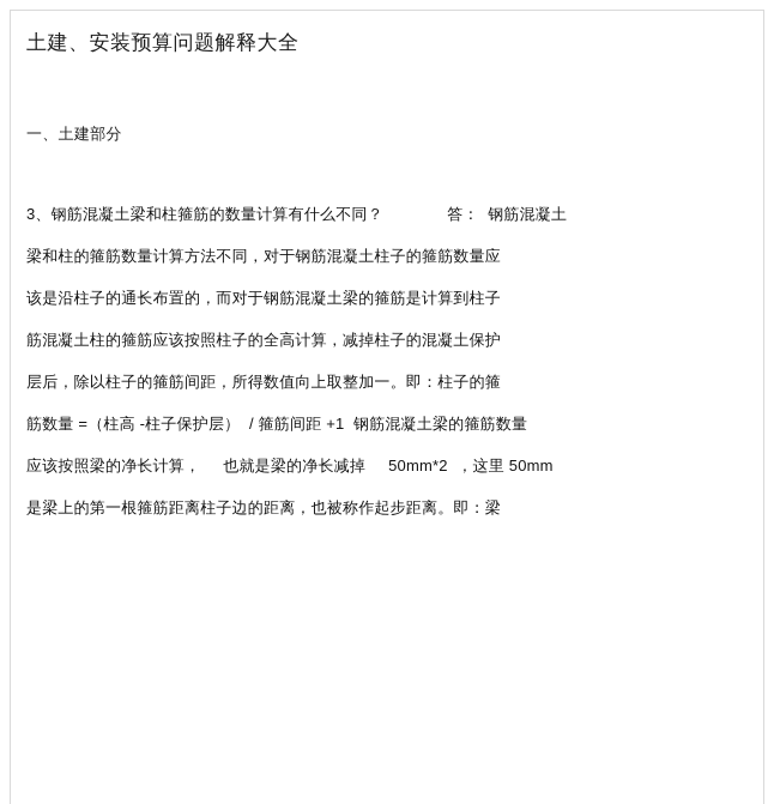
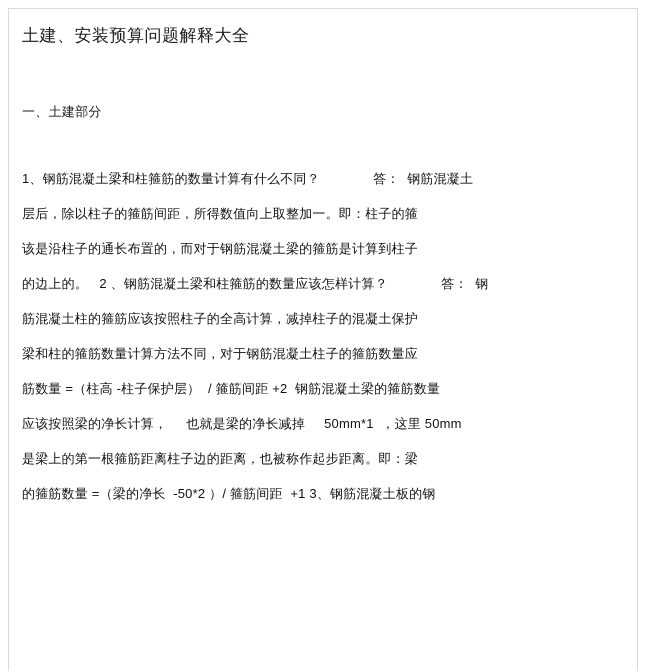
  土建、安装预算问题解释大全
  一、土建部分
- 3、钢筋混凝土梁和柱箍筋的数量计算有什么不同？ 答： 钢筋混凝土
+ 1、钢筋混凝土梁和柱箍筋的数量计算有什么不同？ 答： 钢筋混凝土
- 梁和柱的箍筋数量计算方法不同，对于钢筋混凝土柱子的箍筋数量应
+ 层后，除以柱子的箍筋间距，所得数值向上取整加一。即：柱子的箍
  该是沿柱子的通长布置的，而对于钢筋混凝土梁的箍筋是计算到柱子
+ 的边上的。 2 、钢筋混凝土梁和柱箍筋的数量应该怎样计算？ 答： 钢
  筋混凝土柱的箍筋应该按照柱子的全高计算，减掉柱子的混凝土保护
- 层后，除以柱子的箍筋间距，所得数值向上取整加一。即：柱子的箍
+ 梁和柱的箍筋数量计算方法不同，对于钢筋混凝土柱子的箍筋数量应
- 筋数量 =（柱高 -柱子保护层） / 箍筋间距 +1 钢筋混凝土梁的箍筋数量
+ 筋数量 =（柱高 -柱子保护层） / 箍筋间距 +2 钢筋混凝土梁的箍筋数量
- 应该按照梁的净长计算， 也就是梁的净长减掉 50mm*2 ，这里 50mm
+ 应该按照梁的净长计算， 也就是梁的净长减掉 50mm*1 ，这里 50mm
  是梁上的第一根箍筋距离柱子边的距离，也被称作起步距离。即：梁
+ 的箍筋数量 =（梁的净长 -50*2 ）/ 箍筋间距 +1 3、钢筋混凝土板的钢
